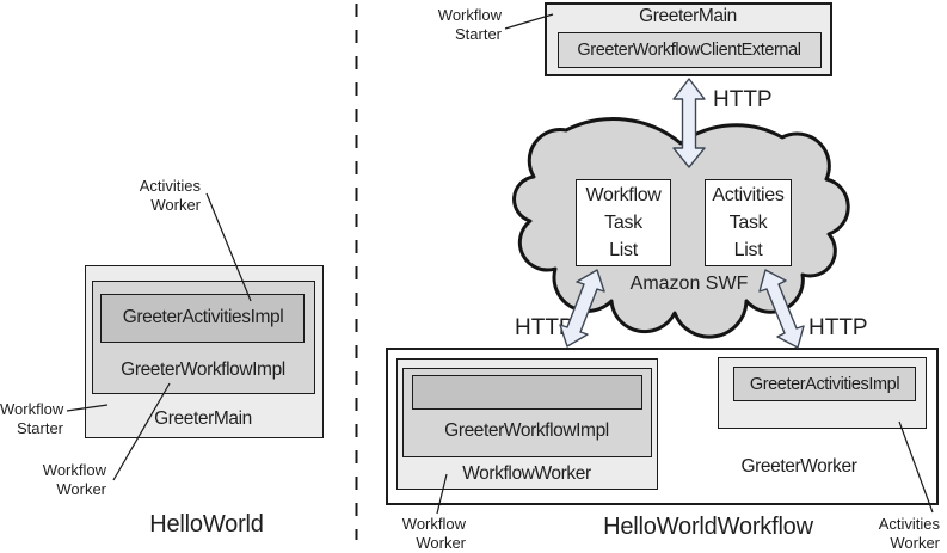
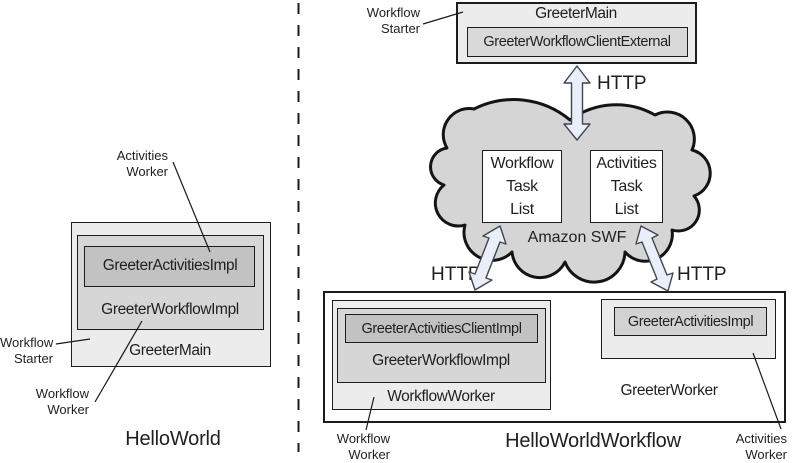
  GreeterActivitiesImpl
  GreeterWorkflowImpl
  GreeterMain
  Activities
  Worker
  Workflow
  Starter
  Workflow
  Worker
  HelloWorld
  GreeterMain
  GreeterWorkflowClientExternal
  Workflow
  Starter
  HTTP
  HTT
  HTTP
  Workflow
  Task
  List
  Activities
  Task
  List
  Amazon SWF
+ GreeterActivitiesClientImpl
  GreeterWorkflowImpl
  WorkflowWorker
  GreeterActivitiesImpl
  GreeterWorker
  Workflow
  Worker
  Activities
  Worker
  HelloWorldWorkflow
